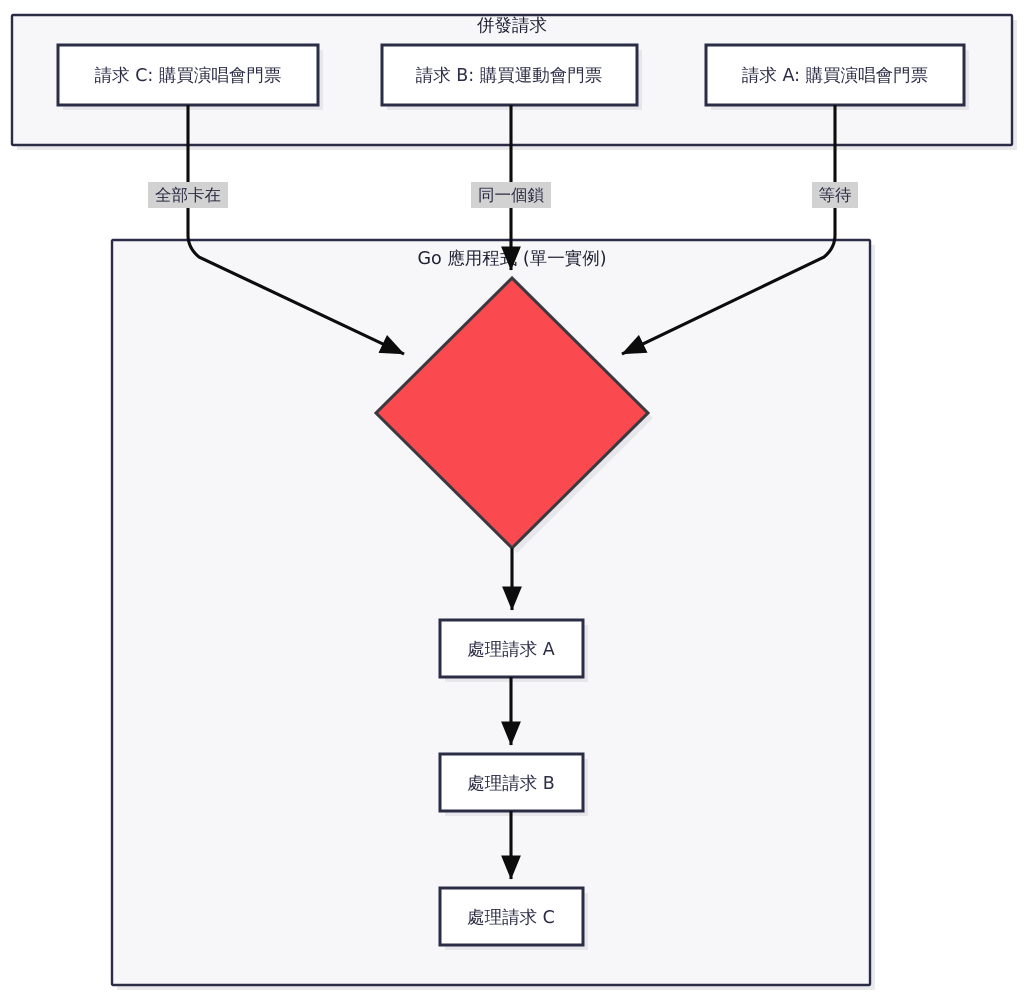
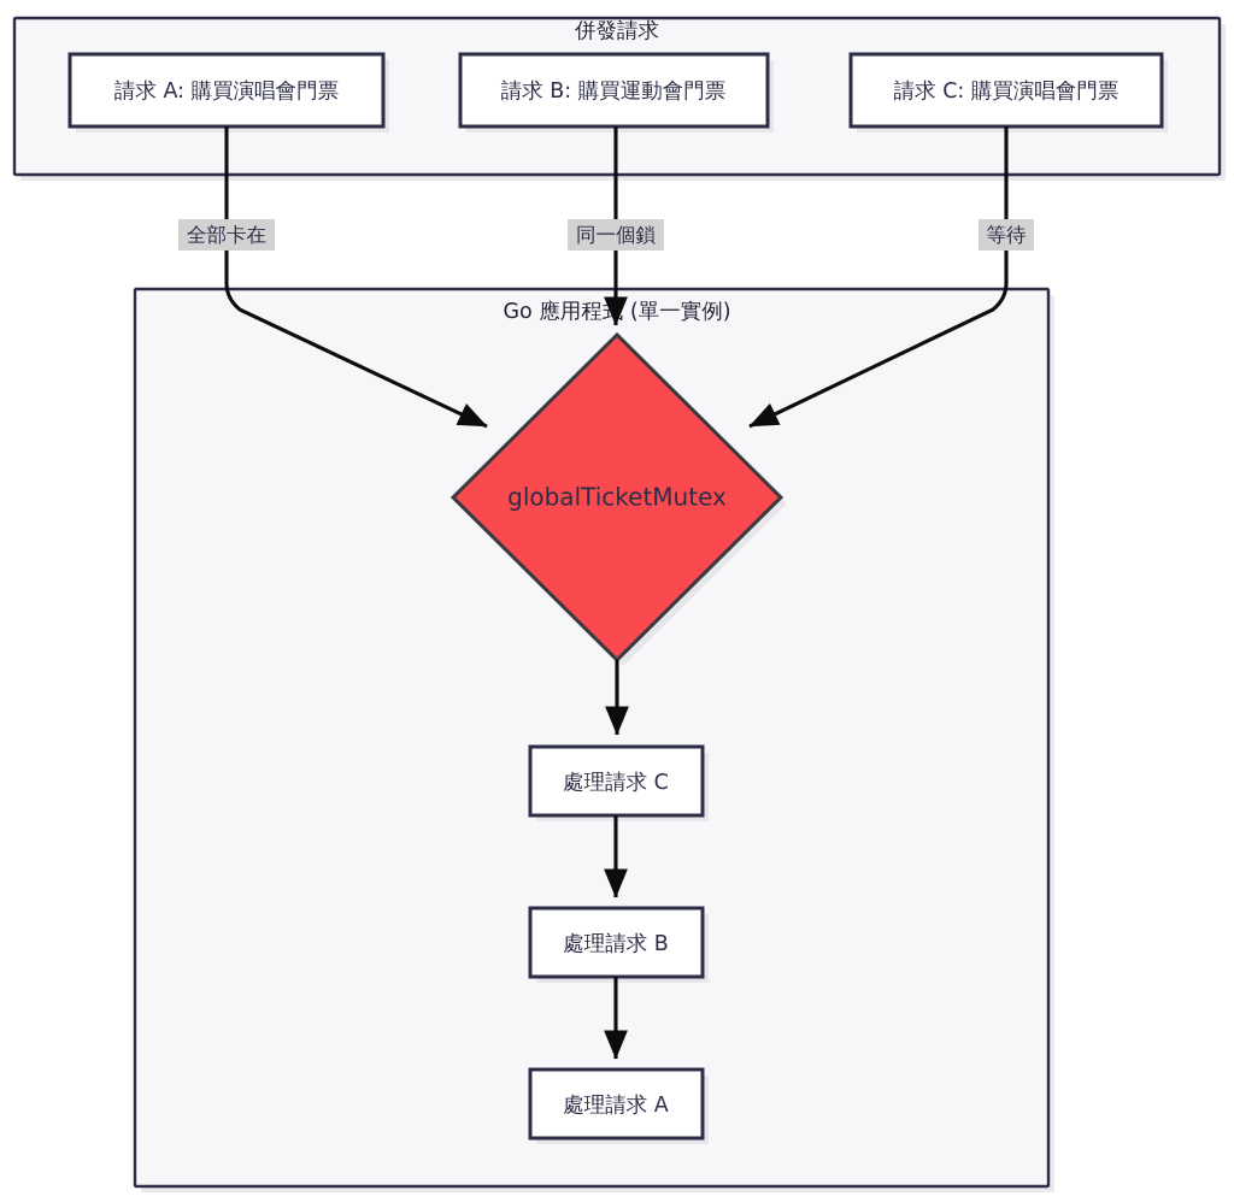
  併發請求
- 請求 C: 購買演唱會門票
+ 請求 A: 購買演唱會門票
  請求 B: 購買運動會門票
- 請求 A: 購買演唱會門票
+ 請求 C: 購買演唱會門票
  Go 應用程式 (單一實例)
  全部卡在
  同一個鎖
  等待
+ globalTicketMutex
- 處理請求 A
+ 處理請求 C
  處理請求 B
- 處理請求 C
+ 處理請求 A
